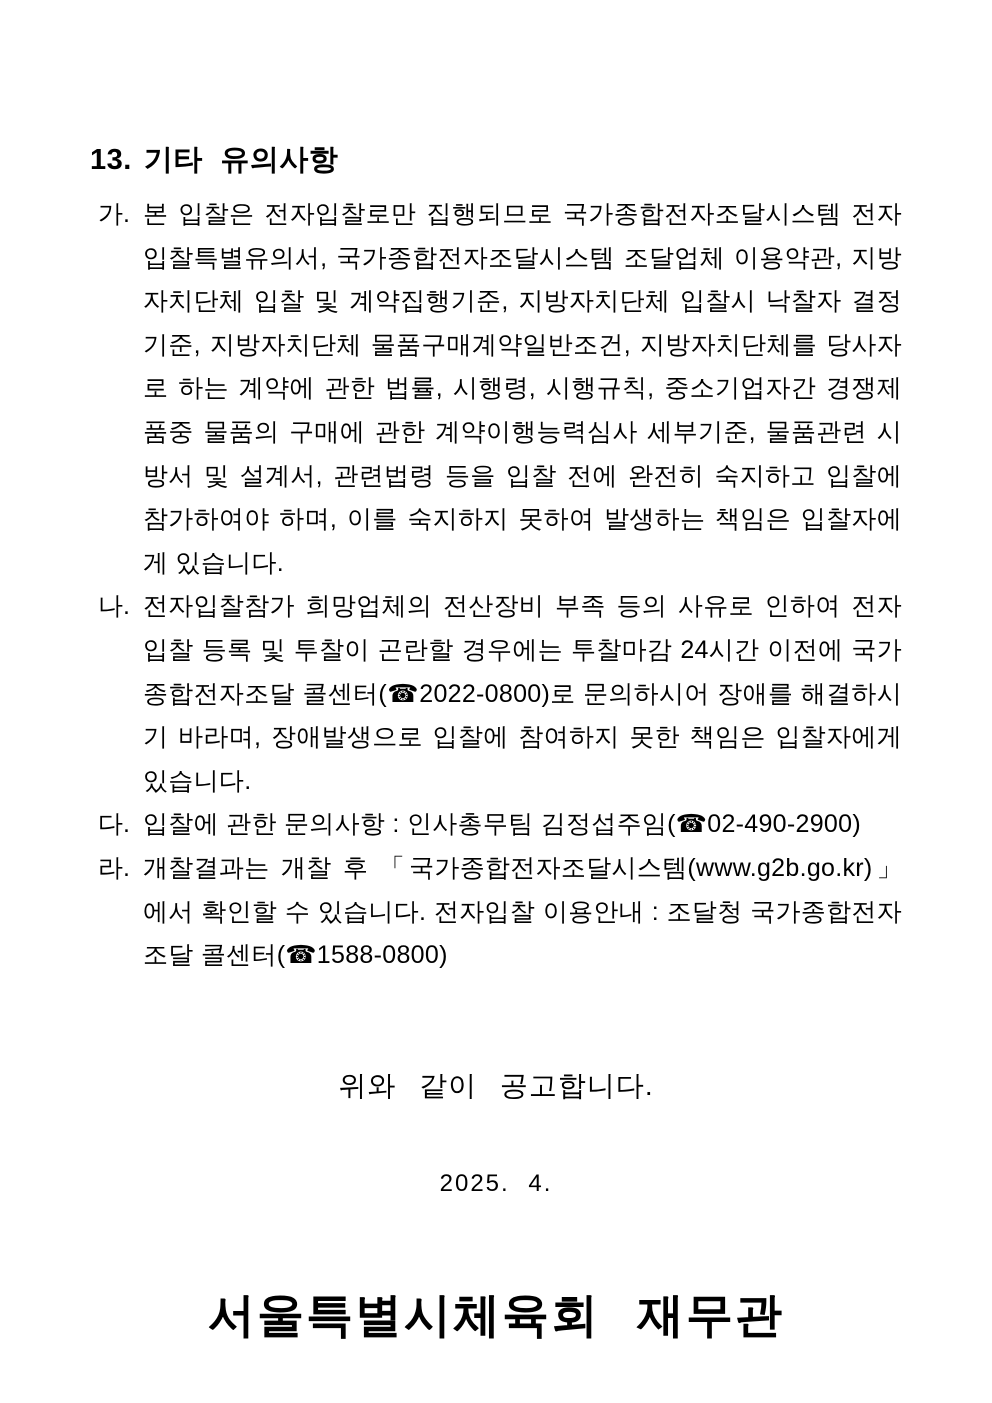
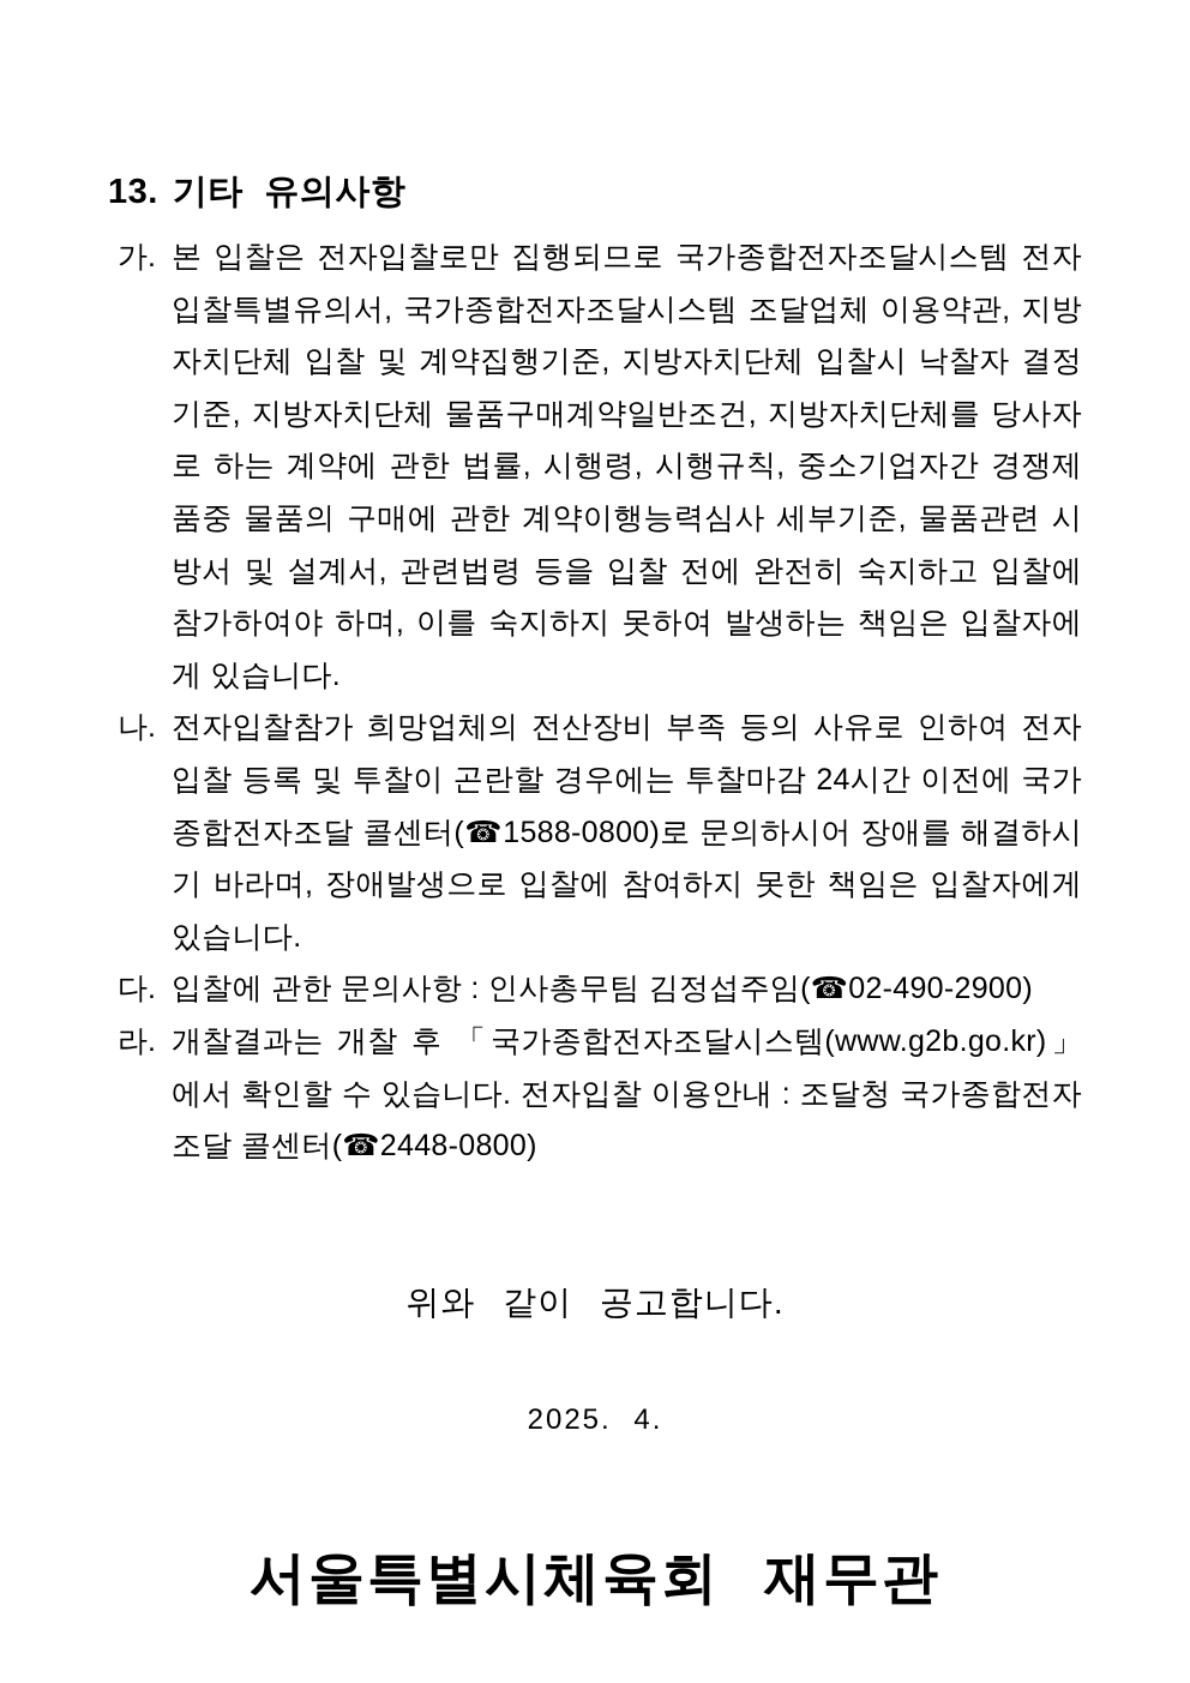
  13. 기타 유의사항
  가.
  본 입찰은 전자입찰로만 집행되므로 국가종합전자조달시스템 전자입찰특별유의서, 국가종합전자조달시스템 조달업체 이용약관, 지방자치단체 입찰 및 계약집행기준, 지방자치단체 입찰시 낙찰자 결정기준, 지방자치단체 물품구매계약일반조건, 지방자치단체를 당사자로 하는 계약에 관한 법률, 시행령, 시행규칙, 중소기업자간 경쟁제품중 물품의 구매에 관한 계약이행능력심사 세부기준, 물품관련 시방서 및 설계서, 관련법령 등을 입찰 전에 완전히 숙지하고 입찰에 참가하여야 하며, 이를 숙지하지 못하여 발생하는 책임은 입찰자에게 있습니다.
  나.
- 전자입찰참가 희망업체의 전산장비 부족 등의 사유로 인하여 전자입찰 등록 및 투찰이 곤란할 경우에는 투찰마감 24시간 이전에 국가종합전자조달 콜센터(☎2022-0800)로 문의하시어 장애를 해결하시기 바라며, 장애발생으로 입찰에 참여하지 못한 책임은 입찰자에게 있습니다.
+ 전자입찰참가 희망업체의 전산장비 부족 등의 사유로 인하여 전자입찰 등록 및 투찰이 곤란할 경우에는 투찰마감 24시간 이전에 국가종합전자조달 콜센터(☎1588-0800)로 문의하시어 장애를 해결하시기 바라며, 장애발생으로 입찰에 참여하지 못한 책임은 입찰자에게 있습니다.
  다.
  입찰에 관한 문의사항 : 인사총무팀 김정섭주임(☎02-490-2900)
  라.
- 개찰결과는 개찰 후 「국가종합전자조달시스템(www.g2b.go.kr)」에서 확인할 수 있습니다. 전자입찰 이용안내 : 조달청 국가종합전자조달 콜센터(☎1588-0800)
+ 개찰결과는 개찰 후 「국가종합전자조달시스템(www.g2b.go.kr)」에서 확인할 수 있습니다. 전자입찰 이용안내 : 조달청 국가종합전자조달 콜센터(☎2448-0800)
  위와 같이 공고합니다.
  2025. 4.
  서울특별시체육회 재무관
